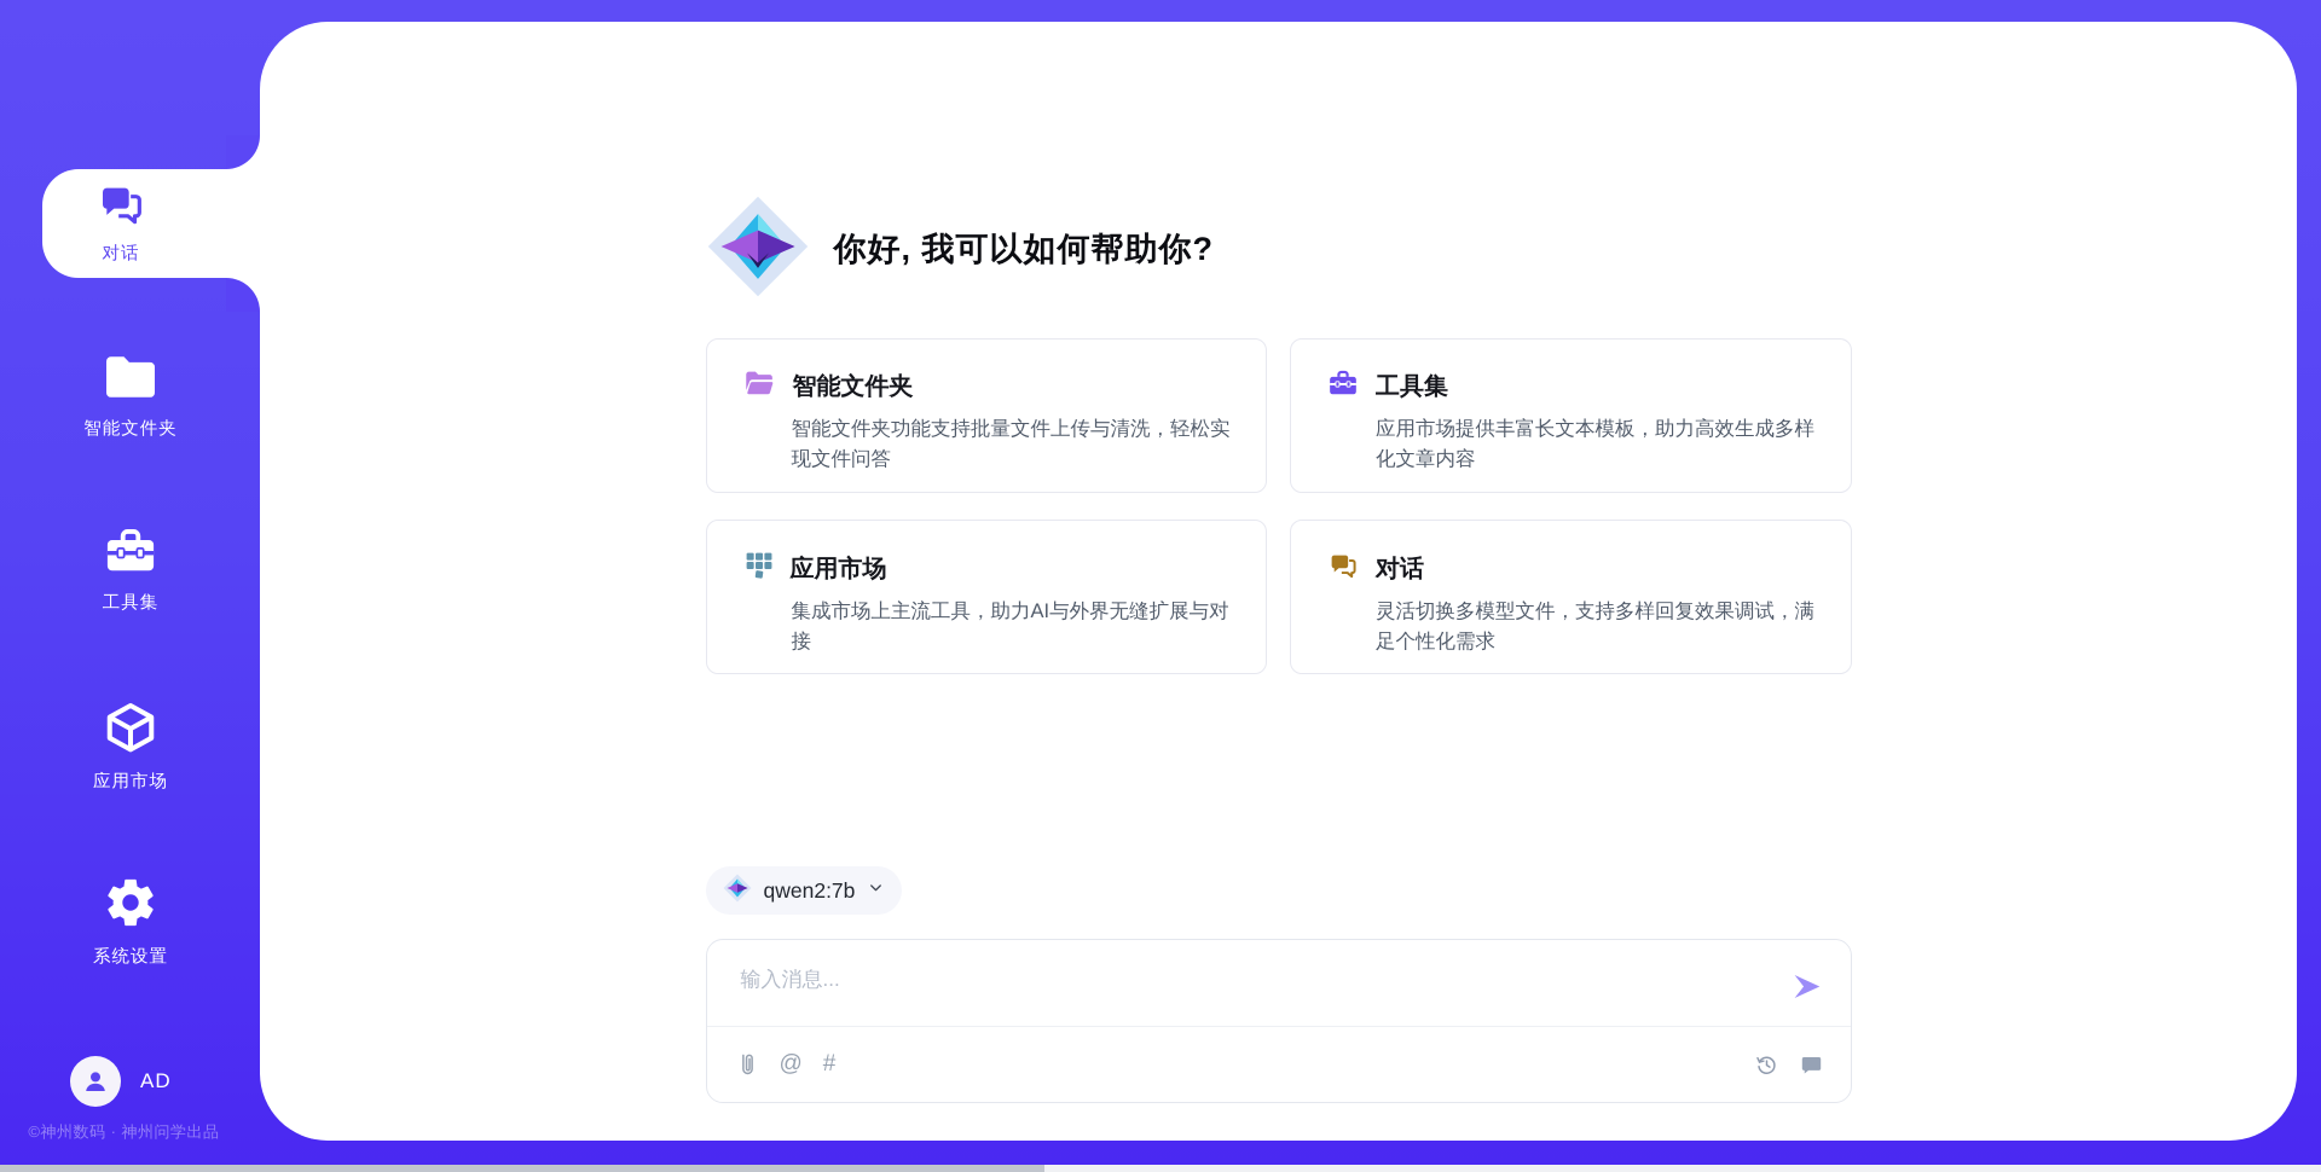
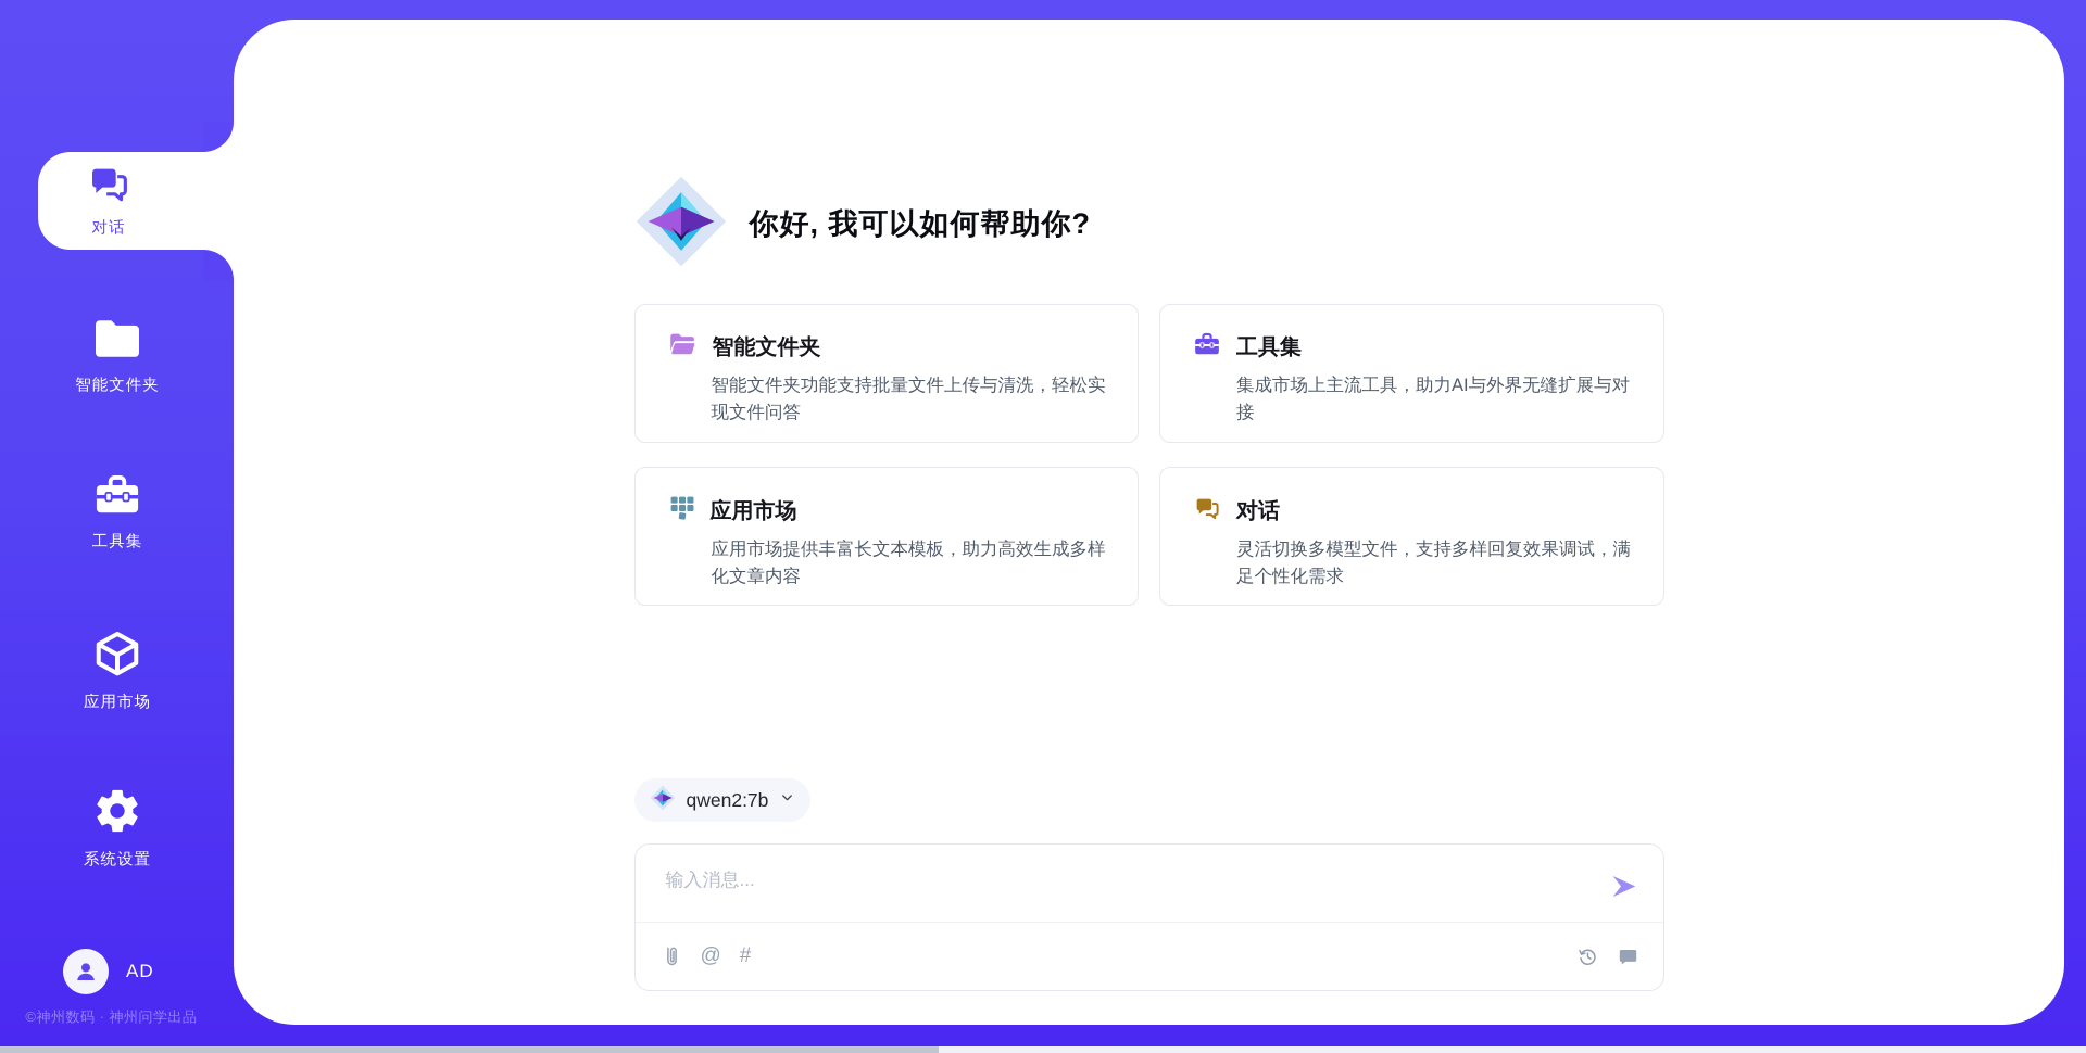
  对话
  智能文件夹
  工具集
  应用市场
  系统设置
  AD
  ©神州数码 · 神州问学出品
  你好, 我可以如何帮助你?
  智能文件夹
  智能文件夹功能支持批量文件上传与清洗，轻松实现文件问答
  工具集
- 应用市场提供丰富长文本模板，助力高效生成多样化文章内容
+ 集成市场上主流工具，助力AI与外界无缝扩展与对接
  应用市场
- 集成市场上主流工具，助力AI与外界无缝扩展与对接
+ 应用市场提供丰富长文本模板，助力高效生成多样化文章内容
  对话
  灵活切换多模型文件，支持多样回复效果调试，满足个性化需求
  qwen2:7b
  输入消息...
  @
  #
